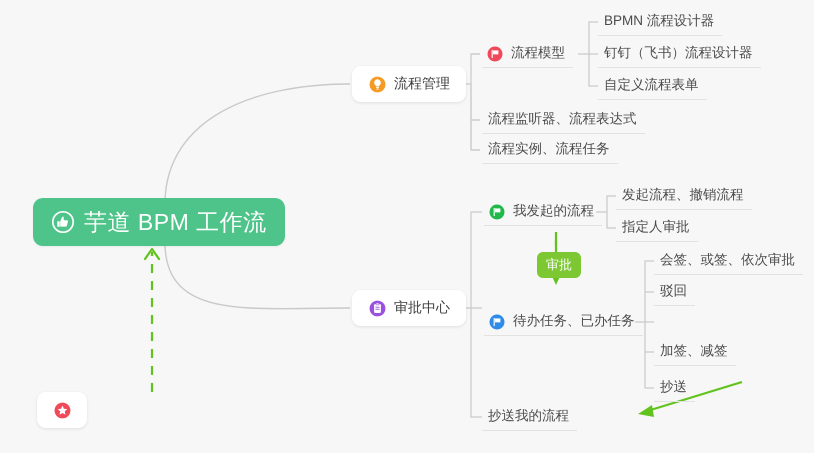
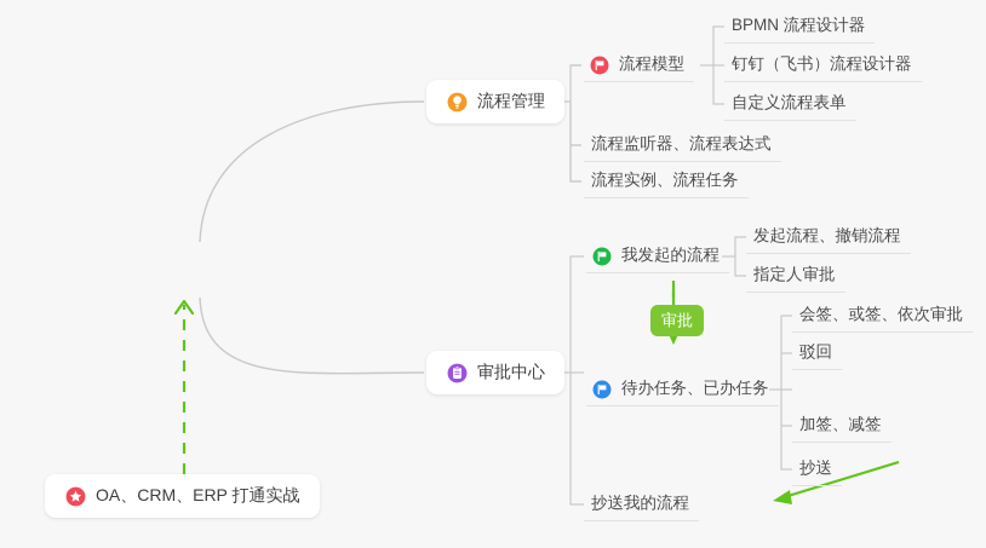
- 芋道 BPM 工作流
  流程管理
  流程模型
  BPMN 流程设计器
  钉钉（飞书）流程设计器
  自定义流程表单
  流程监听器、流程表达式
  流程实例、流程任务
  审批中心
  我发起的流程
  发起流程、撤销流程
  指定人审批
  待办任务、已办任务
  会签、或签、依次审批
  驳回
  加签、减签
  抄送
  抄送我的流程
  审批
+ OA、CRM、ERP 打通实战
